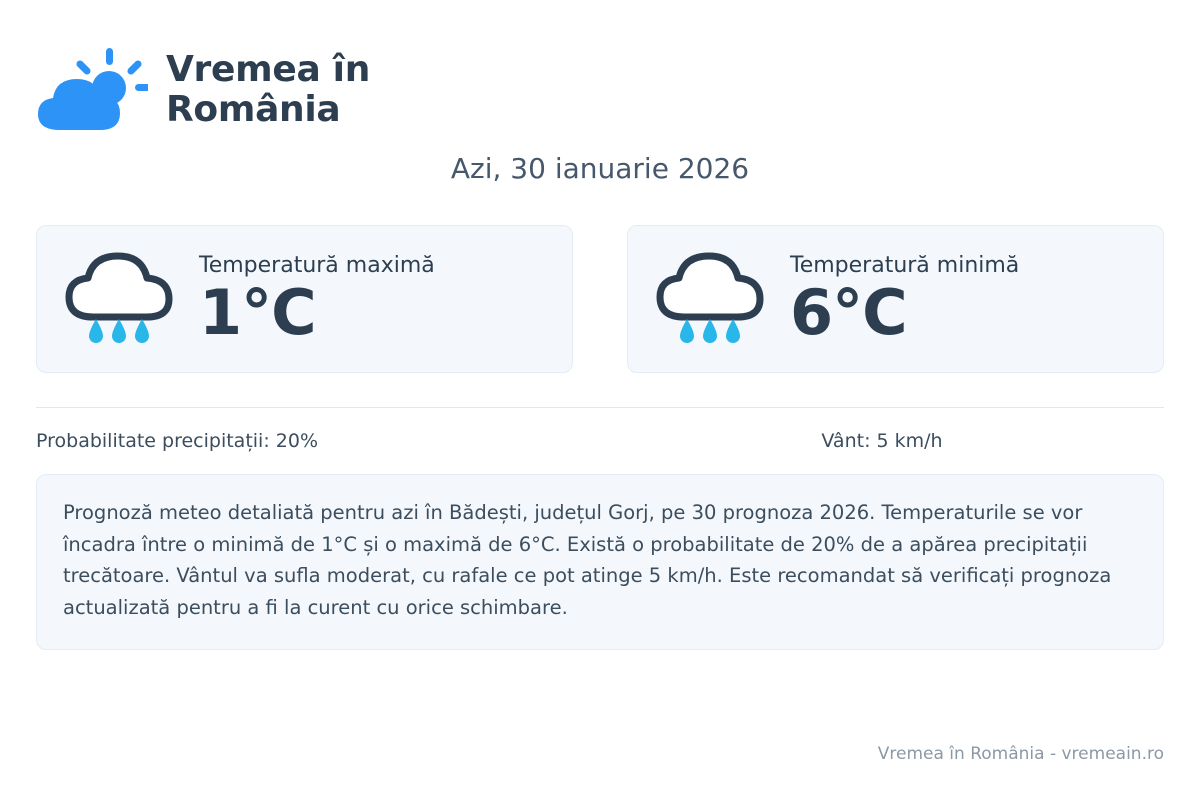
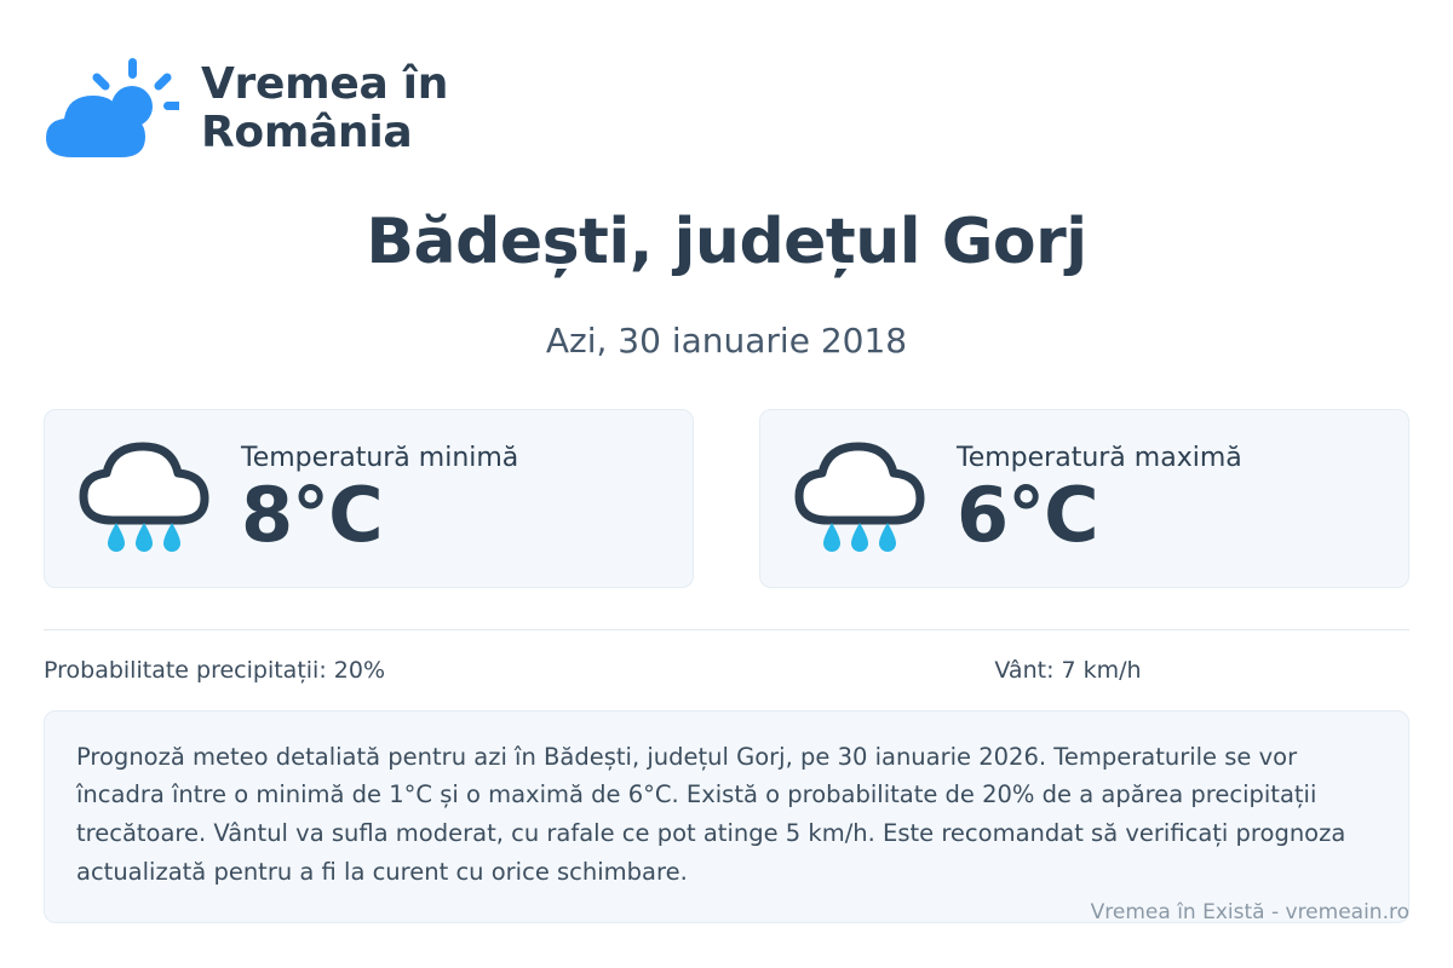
  Vremea în
  România
+ Bădești, județul Gorj
- Azi, 30 ianuarie 2026
+ Azi, 30 ianuarie 2018
- Temperatură maximă
+ Temperatură minimă
- 1°C
+ 8°C
- Temperatură minimă
+ Temperatură maximă
  6°C
  Probabilitate precipitații: 20%
- Vânt: 5 km/h
+ Vânt: 7 km/h
- Prognoză meteo detaliată pentru azi în Bădești, județul Gorj, pe 30 prognoza 2026. Temperaturile se vor încadra între o minimă de 1°C și o maximă de 6°C. Există o probabilitate de 20% de a apărea precipitații trecătoare. Vântul va sufla moderat, cu rafale ce pot atinge 5 km/h. Este recomandat să verificați prognoza actualizată pentru a fi la curent cu orice schimbare.
+ Prognoză meteo detaliată pentru azi în Bădești, județul Gorj, pe 30 ianuarie 2026. Temperaturile se vor încadra între o minimă de 1°C și o maximă de 6°C. Există o probabilitate de 20% de a apărea precipitații trecătoare. Vântul va sufla moderat, cu rafale ce pot atinge 5 km/h. Este recomandat să verificați prognoza actualizată pentru a fi la curent cu orice schimbare.
- Vremea în România - vremeain.ro
+ Vremea în Există - vremeain.ro
